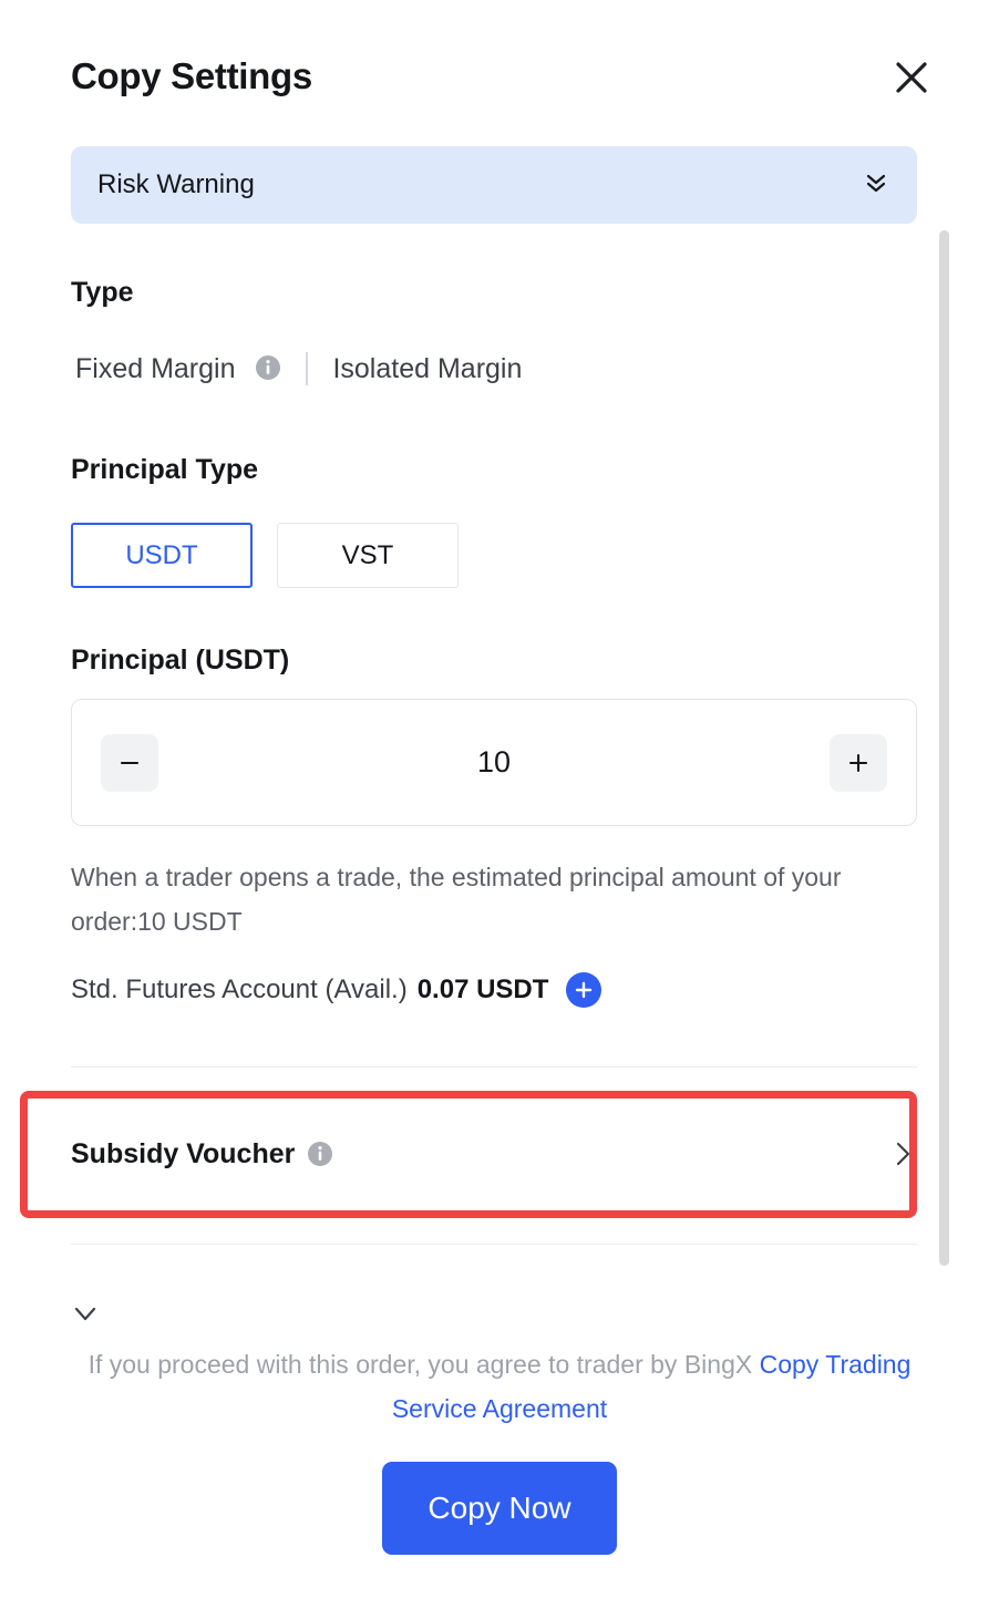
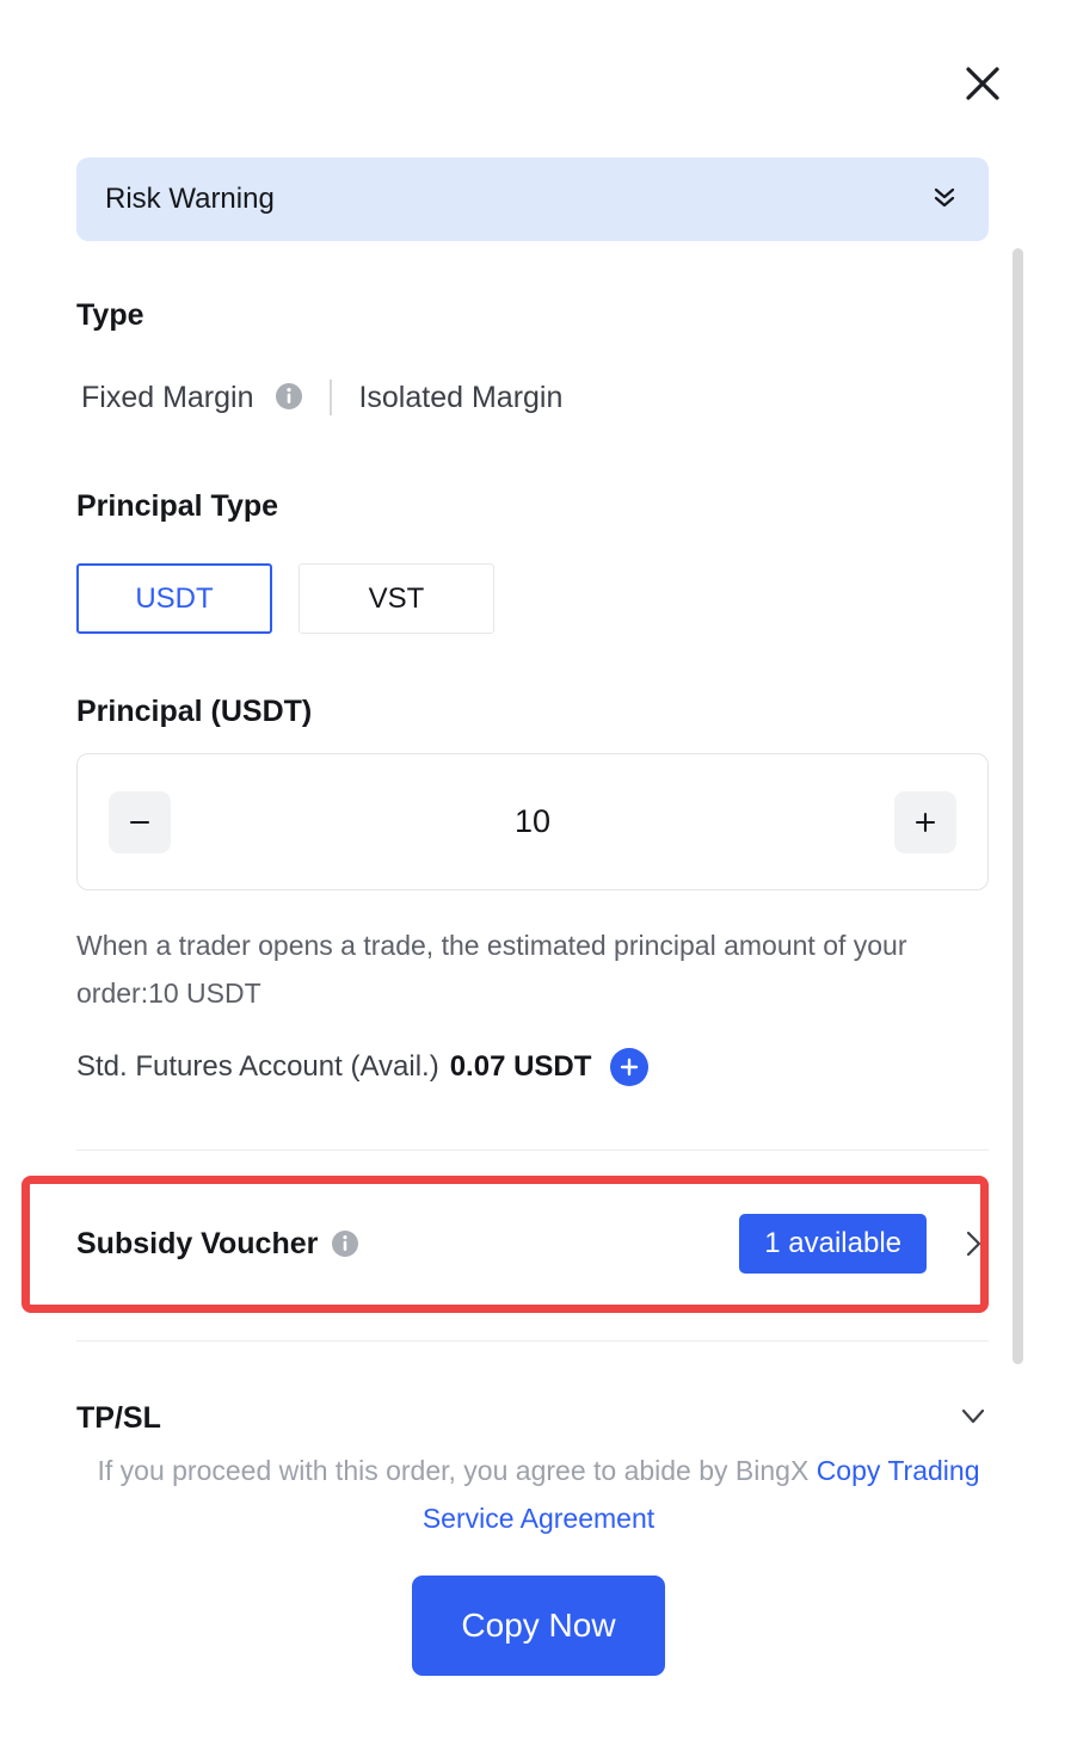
- Copy Settings
  Risk Warning
  Type
  Fixed Margin
  Isolated Margin
  Principal Type
  USDT
  VST
  Principal (USDT)
  10
  When a trader opens a trade, the estimated principal amount of your order:10 USDT
  Std. Futures Account (Avail.)
  0.07 USDT
  Subsidy Voucher
+ 1 available
+ TP/SL
- If you proceed with this order, you agree to trader by BingX Copy Trading Service Agreement
+ If you proceed with this order, you agree to abide by BingX Copy Trading Service Agreement
  Copy Now
